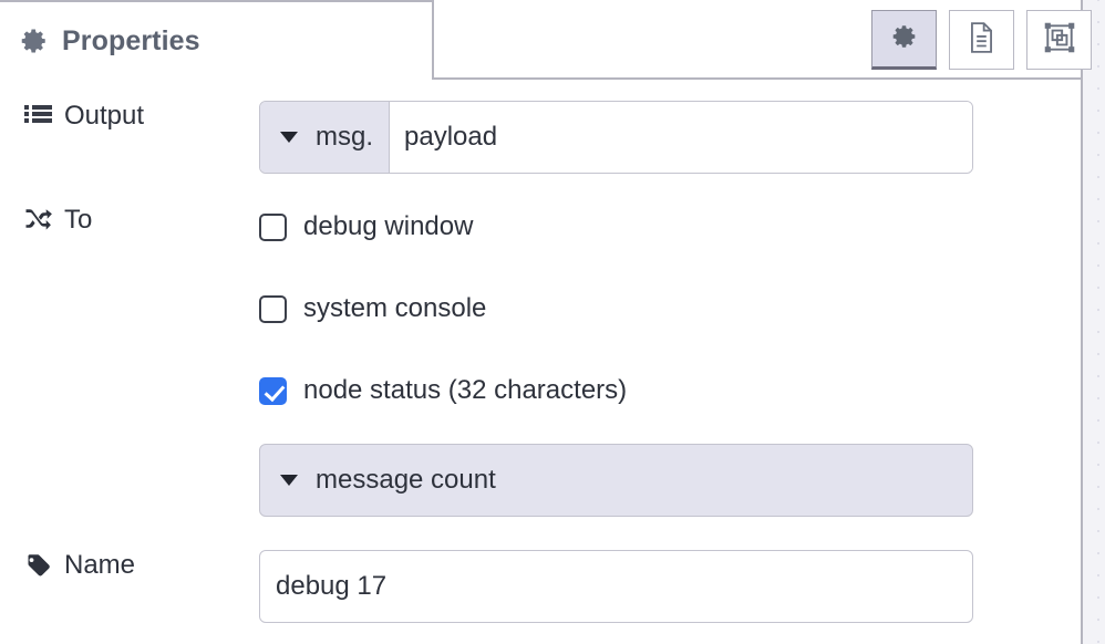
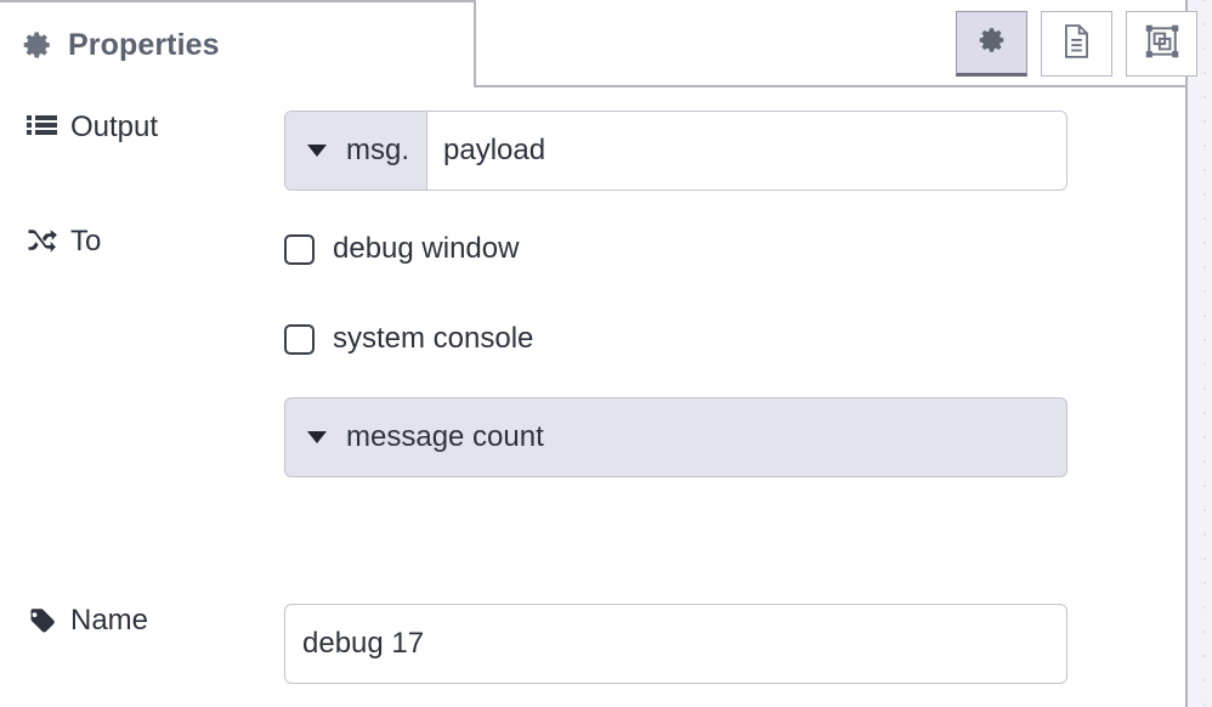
  Properties
  Output
  msg.
  payload
  To
  debug window
  system console
- node status (32 characters)
  message count
  Name
  debug 17
